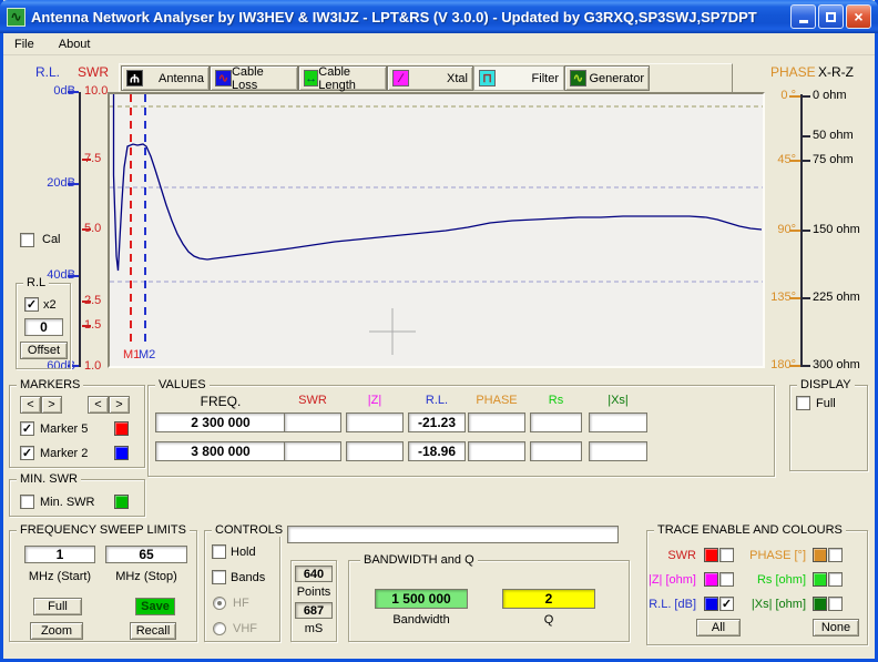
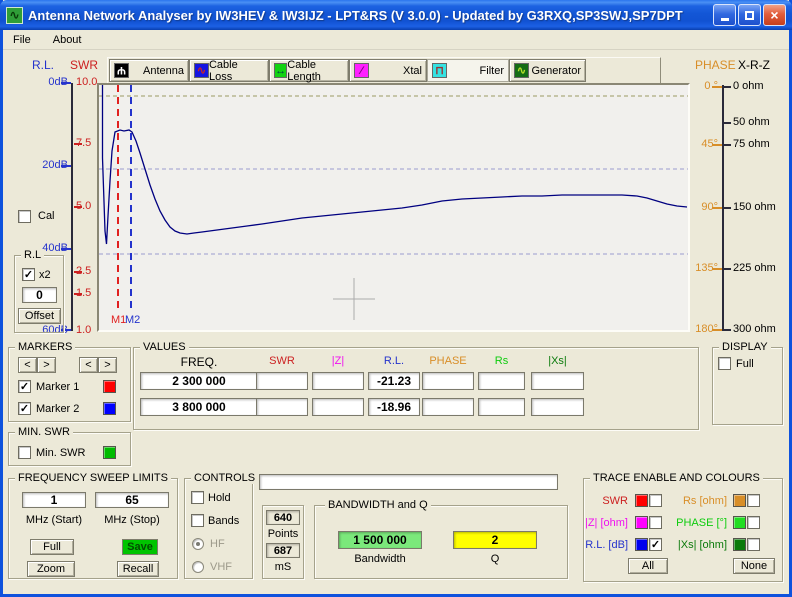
  ∿
  Antenna Network Analyser by IW3HEV & IW3IJZ - LPT&RS (V 3.0.0) - Updated by G3RXQ,SP3SWJ,SP7DPT
  ×
  File
  About
  R.L.
  SWR
  PHASE
  X-R-Z
  Antenna
  ∿
  Cable Loss
  ↔
  Cable Length
  ∕
  Xtal
  ⊓
  Filter
  ∿
  Generator
  0dB
  20dB
  40dB
  60dB
  10.0
  7.5
  5.0
  2.5
  1.5
  1.0
  0 °
  45°
  90°
  135°
  180°
  0 ohm
  50 ohm
  75 ohm
  150 ohm
  225 ohm
  300 ohm
  Cal
  R.L
  ✓
  x2
  0
  Offset
  M1
  M2
  MARKERS
  <
  >
  <
  >
  ✓
- Marker 5
+ Marker 1
  ✓
  Marker 2
  MIN. SWR
  Min. SWR
  VALUES
  FREQ.
  SWR
  |Z|
  R.L.
  PHASE
  Rs
  |Xs|
  2 300 000
  -21.23
  3 800 000
  -18.96
  DISPLAY
  Full
  FREQUENCY SWEEP LIMITS
  1
  65
  MHz (Start)
  MHz (Stop)
  Full
  Save
  Zoom
  Recall
  CONTROLS
  Hold
  Bands
  HF
  VHF
  640
  Points
  687
  mS
  BANDWIDTH and Q
  1 500 000
  Bandwidth
  2
  Q
  TRACE ENABLE AND COLOURS
  SWR
- PHASE [°]
+ Rs [ohm]
  |Z| [ohm]
- Rs [ohm]
+ PHASE [°]
  R.L. [dB]
  ✓
  |Xs| [ohm]
  All
  None
